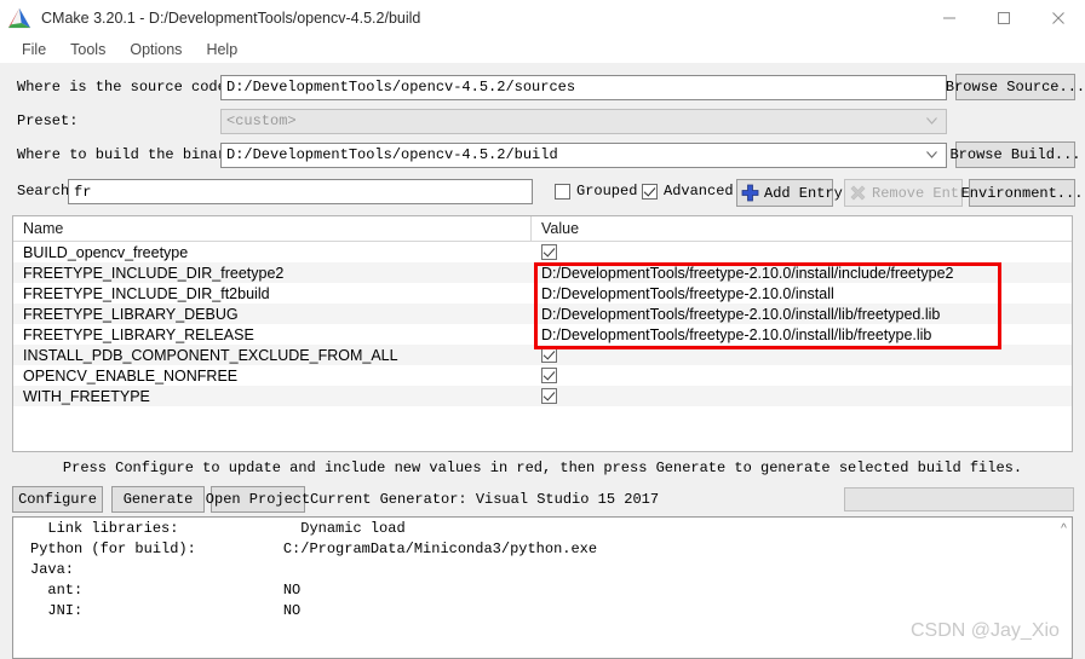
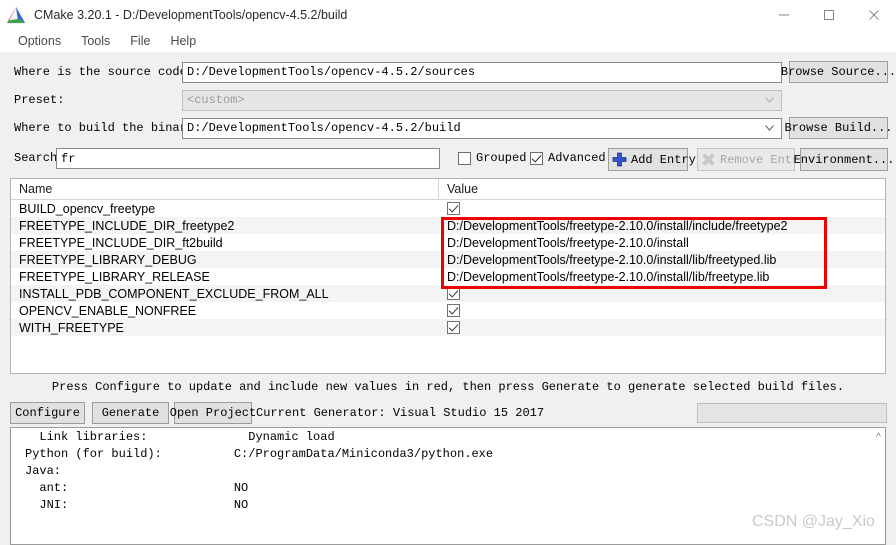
  CMake 3.20.1 - D:/DevelopmentTools/opencv-4.5.2/build
- File
+ Options
  Tools
- Options
+ File
  Help
  Where is the source cod
  D:/DevelopmentTools/opencv-4.5.2/sources
  Browse Source...
  Preset:
  <custom>
  Where to build the bina
  D:/DevelopmentTools/opencv-4.5.2/build
  Browse Build...
  Search
  fr
  Grouped
  Advanced
  Add Entry
  Remove Entr
  Environment...
  Name
  Value
  BUILD_opencv_freetype
  FREETYPE_INCLUDE_DIR_freetype2
  D:/DevelopmentTools/freetype-2.10.0/install/include/freetype2
  FREETYPE_INCLUDE_DIR_ft2build
  D:/DevelopmentTools/freetype-2.10.0/install
  FREETYPE_LIBRARY_DEBUG
  D:/DevelopmentTools/freetype-2.10.0/install/lib/freetyped.lib
  FREETYPE_LIBRARY_RELEASE
  D:/DevelopmentTools/freetype-2.10.0/install/lib/freetype.lib
  INSTALL_PDB_COMPONENT_EXCLUDE_FROM_ALL
  OPENCV_ENABLE_NONFREE
  WITH_FREETYPE
  Press Configure to update and include new values in red, then press Generate to generate selected build files.
  Configure
  Generate
  Open Project
  Current Generator: Visual Studio 15 2017
  Link libraries: Dynamic load
  Python (for build): C:/ProgramData/Miniconda3/python.exe
  Java:
  ant: NO
  JNI: NO
  ^
  CSDN @Jay_Xio
